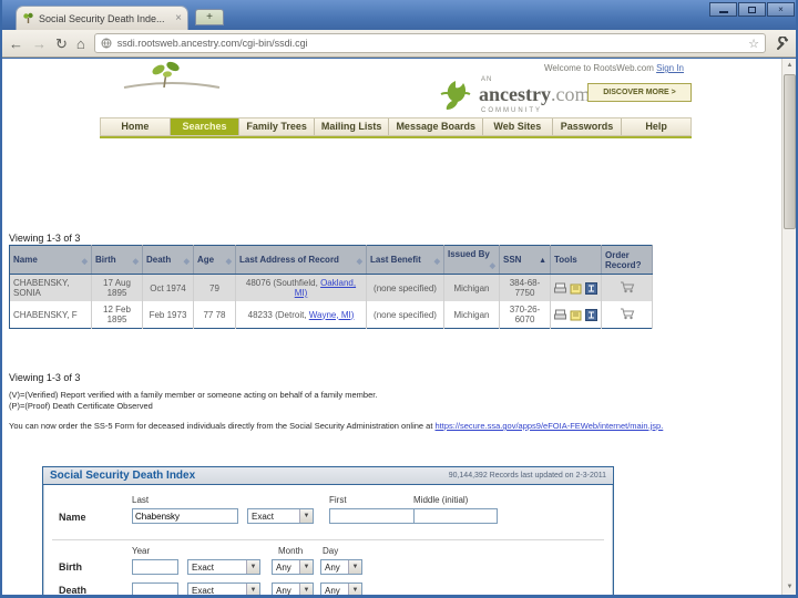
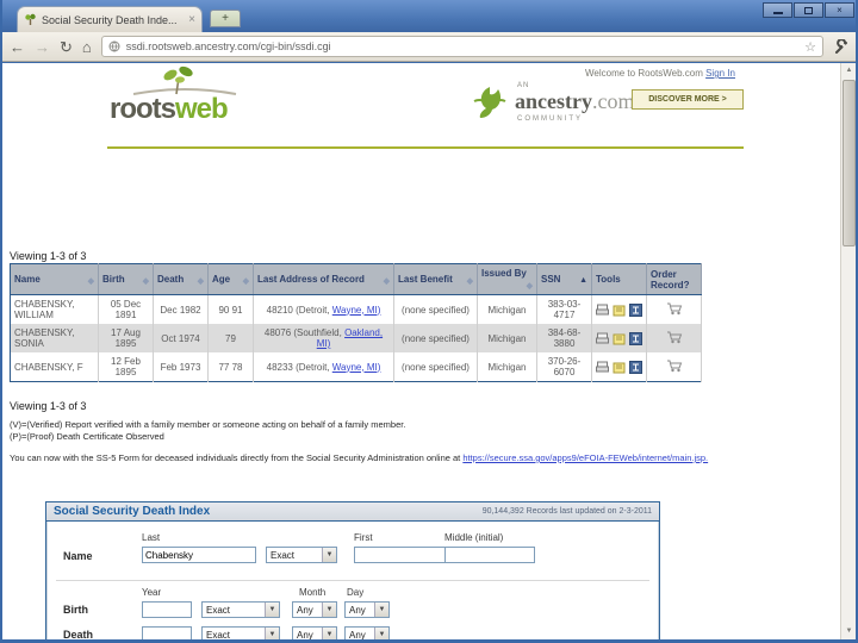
  Social Security Death Inde...
  ×
  +
  ×
  ←
  →
  ↻
  ⌂
  ssdi.rootsweb.ancestry.com/cgi-bin/ssdi.cgi
  ☆
  Welcome to RootsWeb.com Sign In
+ rootsweb
  ancestry.com
- Home
- Searches
- Family Trees
- Mailing Lists
- Message Boards
- Web Sites
- Passwords
- Help
  Viewing 1-3 of 3
  Name	Birth	Death	Age	Last Address of Record	Last Benefit	Issued By	SSN	Tools	Order Record?
+ CHABENSKY, WILLIAM	05 Dec 1891	Dec 1982	90 91	48210 (Detroit, Wayne, MI)	(none specified)	Michigan	383-03-4717
- CHABENSKY, SONIA	17 Aug 1895	Oct 1974	79	48076 (Southfield, Oakland, MI)	(none specified)	Michigan	384-68-7750
+ CHABENSKY, SONIA	17 Aug 1895	Oct 1974	79	48076 (Southfield, Oakland, MI)	(none specified)	Michigan	384-68-3880
  CHABENSKY, F	12 Feb 1895	Feb 1973	77 78	48233 (Detroit, Wayne, MI)	(none specified)	Michigan	370-26-6070
  Viewing 1-3 of 3
  (V)=(Verified) Report verified with a family member or someone acting on behalf of a family member.
  (P)=(Proof) Death Certificate Observed
- You can now order the SS-5 Form for deceased individuals directly from the Social Security Administration online at https://secure.ssa.gov/apps9/eFOIA-FEWeb/internet/main.jsp.
+ You can now with the SS-5 Form for deceased individuals directly from the Social Security Administration online at https://secure.ssa.gov/apps9/eFOIA-FEWeb/internet/main.jsp.
  Social Security Death Index
  Last
  First
  Middle (initial)
  Name
  Chabensky
  Exact
  Year
  Month
  Day
  Birth
  Exact
  Any
  Any
  Death
  Exact
  Any
  Any
